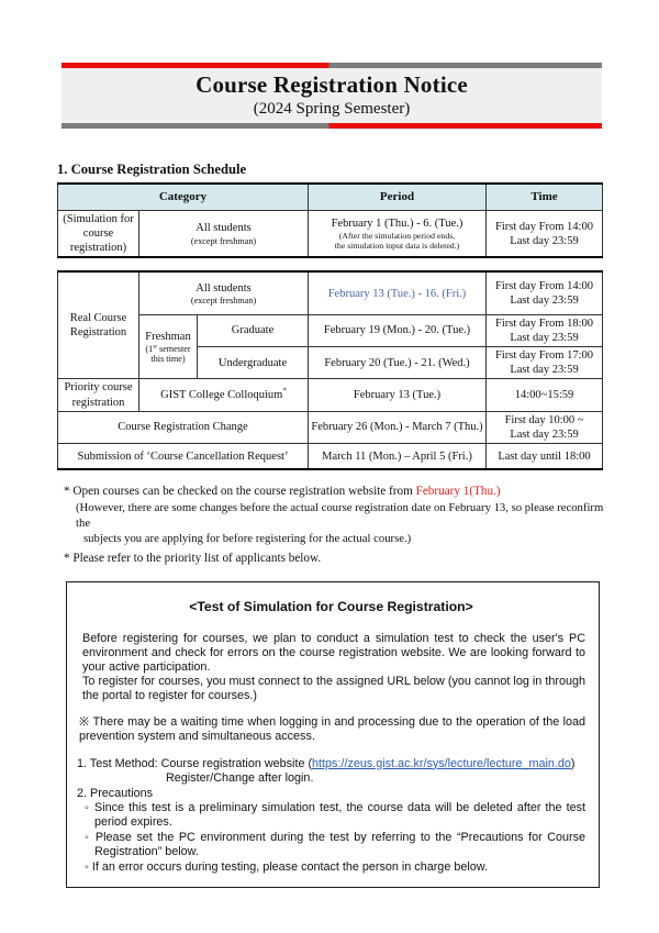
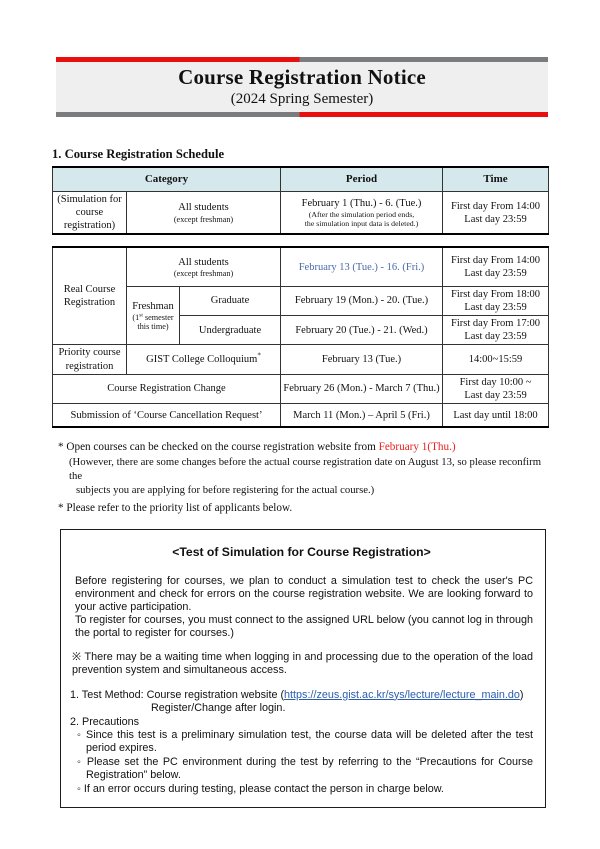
  Course Registration Notice
  (2024 Spring Semester)
  1. Course Registration Schedule
  Category	Period	Time
  (Simulation for course registration)	All students (except freshman)	February 1 (Thu.) - 6. (Tue.) (After the simulation period ends, the simulation input data is deleted.)	First day From 14:00 Last day 23:59
  Real Course Registration	All students (except freshman)	February 13 (Tue.) - 16. (Fri.)	First day From 14:00 Last day 23:59
  Freshman (1 semester this time)	Graduate	February 19 (Mon.) - 20. (Tue.)	First day From 18:00 Last day 23:59
  Undergraduate	February 20 (Tue.) - 21. (Wed.)	First day From 17:00 Last day 23:59
  Priority course registration	GIST College Colloquium*	February 13 (Tue.)	14:00~15:59
  Course Registration Change	February 26 (Mon.) - March 7 (Thu.)	First day 10:00 ~ Last day 23:59
  Submission of ‘Course Cancellation Request’	March 11 (Mon.) – April 5 (Fri.)	Last day until 18:00
  * Open courses can be checked on the course registration website from February 1(Thu.)
- (However, there are some changes before the actual course registration date on February 13, so please reconfirm the
+ (However, there are some changes before the actual course registration date on August 13, so please reconfirm the
  subjects you are applying for before registering for the actual course.)
  * Please refer to the priority list of applicants below.
  <Test of Simulation for Course Registration>
  Before registering for courses, we plan to conduct a simulation test to check the user's PC environment and check for errors on the course registration website. We are looking forward to your active participation.
  To register for courses, you must connect to the assigned URL below (you cannot log in through the portal to register for courses.)
  ※ There may be a waiting time when logging in and processing due to the operation of the load prevention system and simultaneous access.
  1. Test Method: Course registration website (https://zeus.gist.ac.kr/sys/lecture/lecture_main.do)
  Register/Change after login.
  2. Precautions
  ◦ Since this test is a preliminary simulation test, the course data will be deleted after the test period expires.
  ◦ Please set the PC environment during the test by referring to the “Precautions for Course Registration” below.
  ◦ If an error occurs during testing, please contact the person in charge below.
